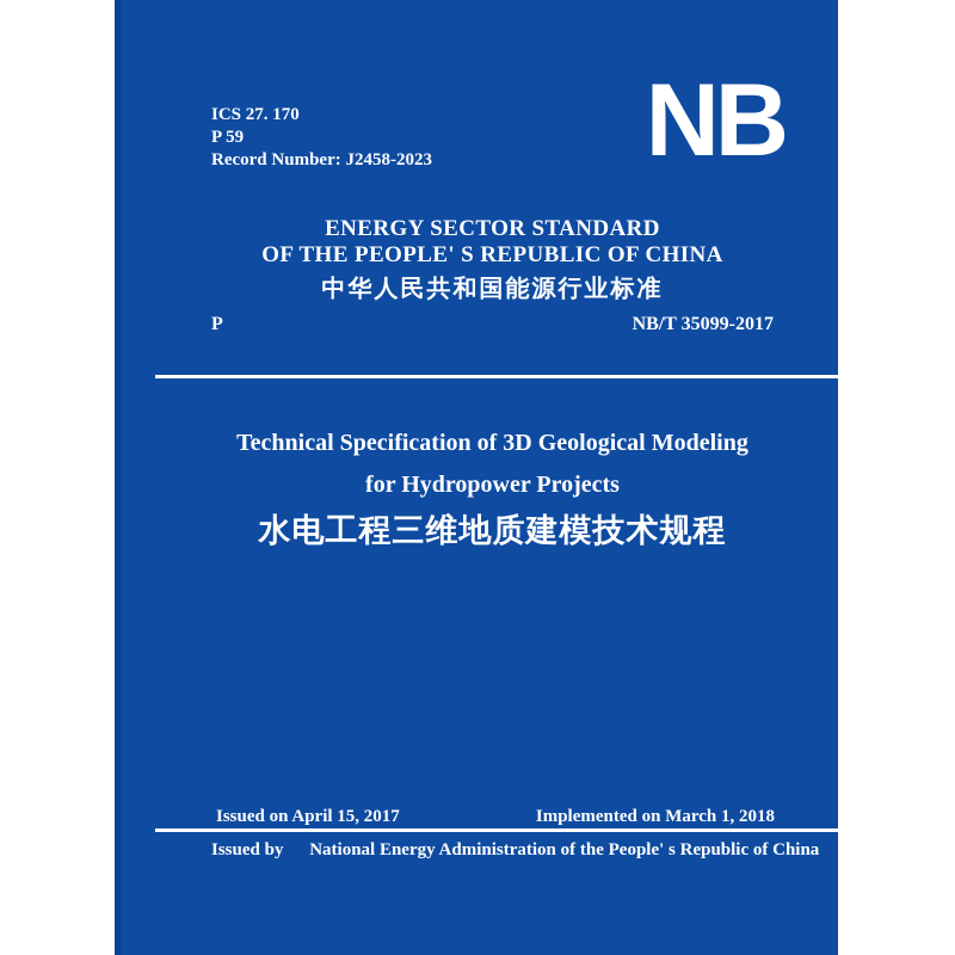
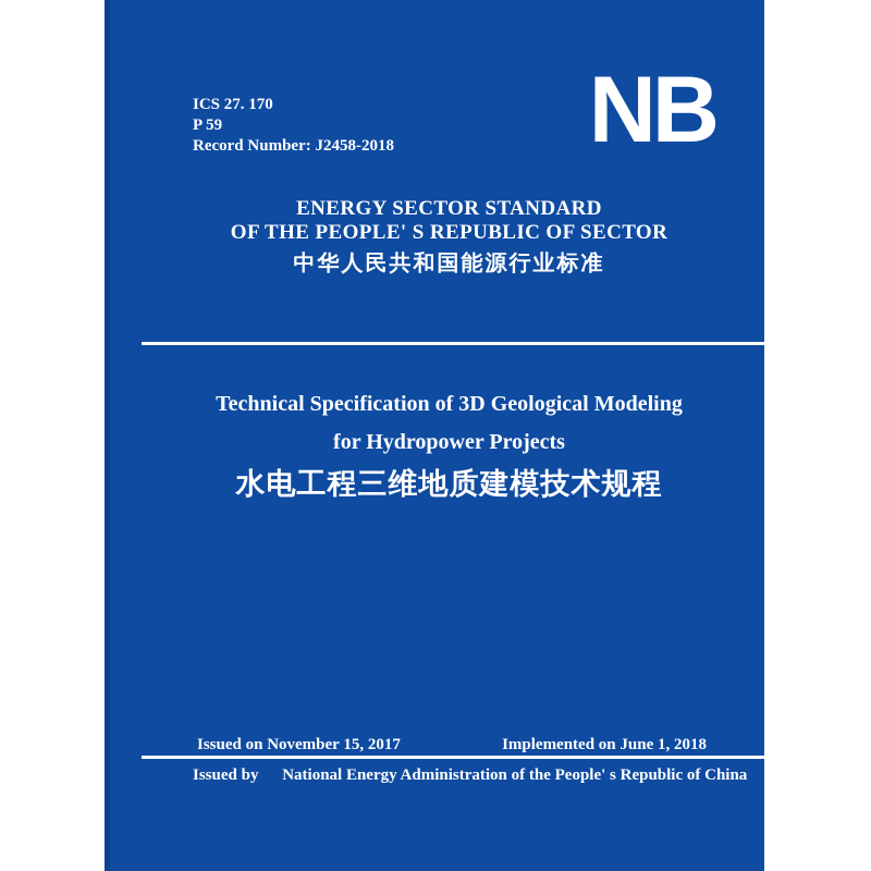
  ICS 27. 170
  P 59
- Record Number: J2458-2023
+ Record Number: J2458-2018
  NB
  ENERGY SECTOR STANDARD
- OF THE PEOPLE' S REPUBLIC OF CHINA
+ OF THE PEOPLE' S REPUBLIC OF SECTOR
  中华人民共和国能源行业标准
- P
- NB/T 35099-2017
  Technical Specification of 3D Geological Modeling
  for Hydropower Projects
  水电工程三维地质建模技术规程
- Issued on April 15, 2017
+ Issued on November 15, 2017
- Implemented on March 1, 2018
+ Implemented on June 1, 2018
  Issued by National Energy Administration of the People' s Republic of China
